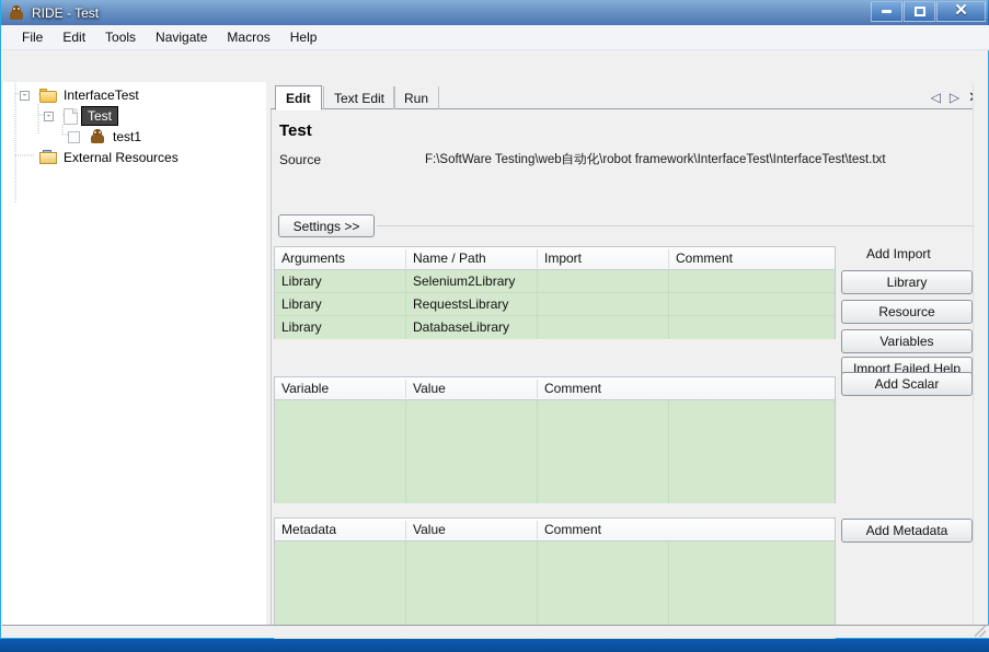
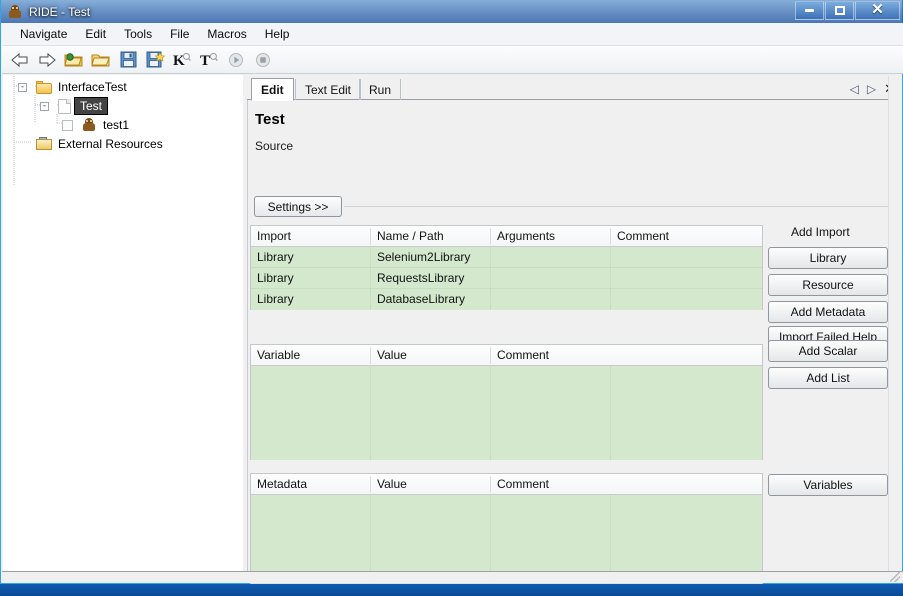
  RIDE - Test
  ✕
- File
+ Navigate
  Edit
  Tools
- Navigate
+ File
  Macros
  Help
+ K
+ T
  -
  InterfaceTest
  -
  Test
  test1
  External Resources
  Edit
  Text Edit
  Run
  ◁
  ▷
  Test
  Source
- F:\SoftWare Testing\web自动化\robot framework\InterfaceTest\InterfaceTest\test.txt
  Settings >>
- Arguments
+ Import
  Name / Path
- Import
+ Arguments
  Comment
  Library
  Selenium2Library
  Library
  RequestsLibrary
  Library
  DatabaseLibrary
  Variable
  Value
  Comment
  Metadata
  Value
  Comment
  Add Import
  Library
  Resource
- Variables
+ Add Metadata
  Import Failed Help
  Add Scalar
+ Add List
- Add Metadata
+ Variables
